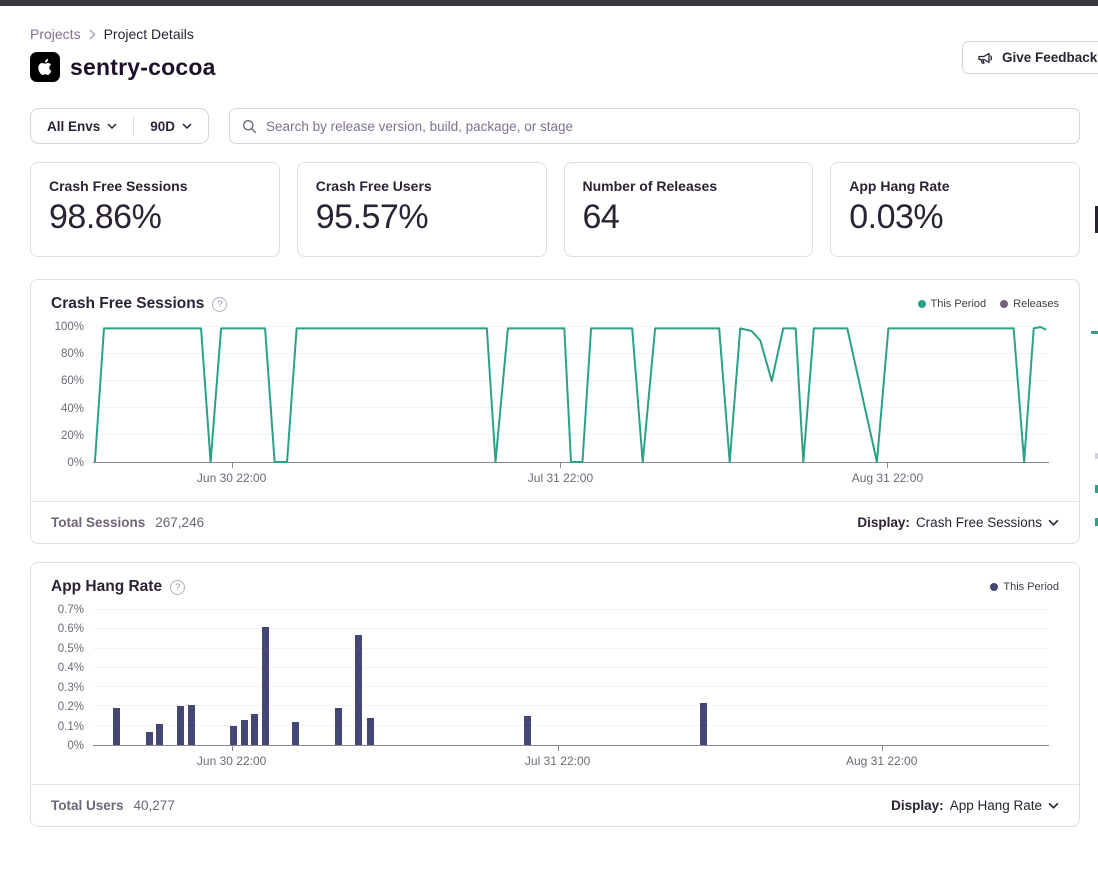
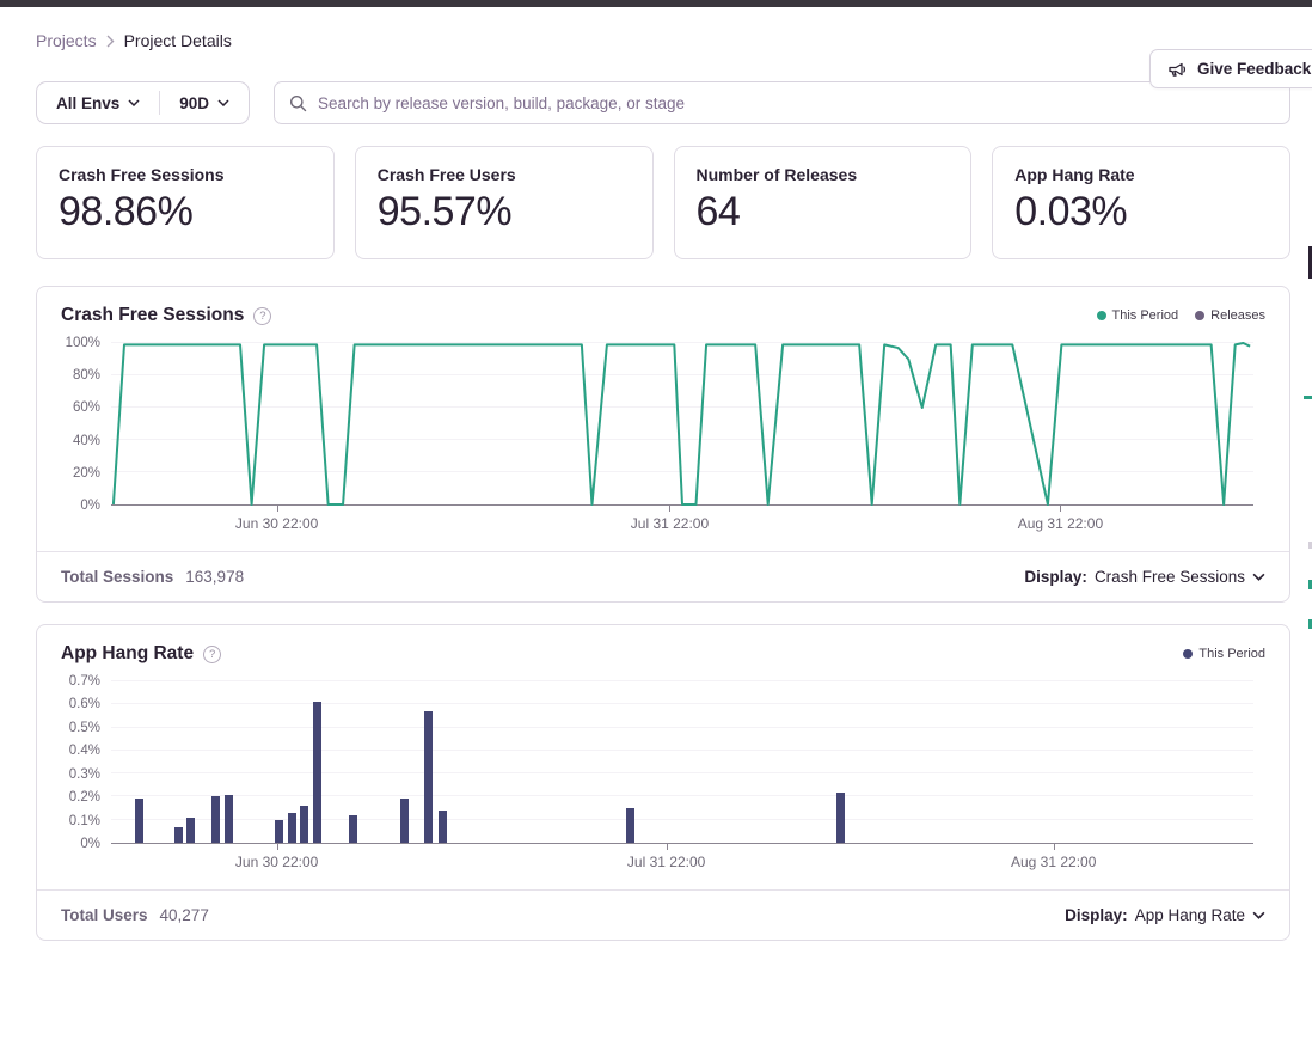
  Projects
  Project Details
  Give Feedback
- sentry-cocoa
  All Envs
  90D
  Search by release version, build, package, or stage
  Crash Free Sessions
  98.86%
  Crash Free Users
  95.57%
  Number of Releases
  64
  App Hang Rate
  0.03%
  Crash Free Sessions
  ?
  This Period
  Releases
  0%
  20%
  40%
  60%
  80%
  100%
  Jun 30 22:00
  Jul 31 22:00
  Aug 31 22:00
  Total Sessions
- 267,246
+ 163,978
  Display:
  Crash Free Sessions
  App Hang Rate
  ?
  This Period
  0%
  0.1%
  0.2%
  0.3%
  0.4%
  0.5%
  0.6%
  0.7%
  Jun 30 22:00
  Jul 31 22:00
  Aug 31 22:00
  Total Users
  40,277
  Display:
  App Hang Rate
